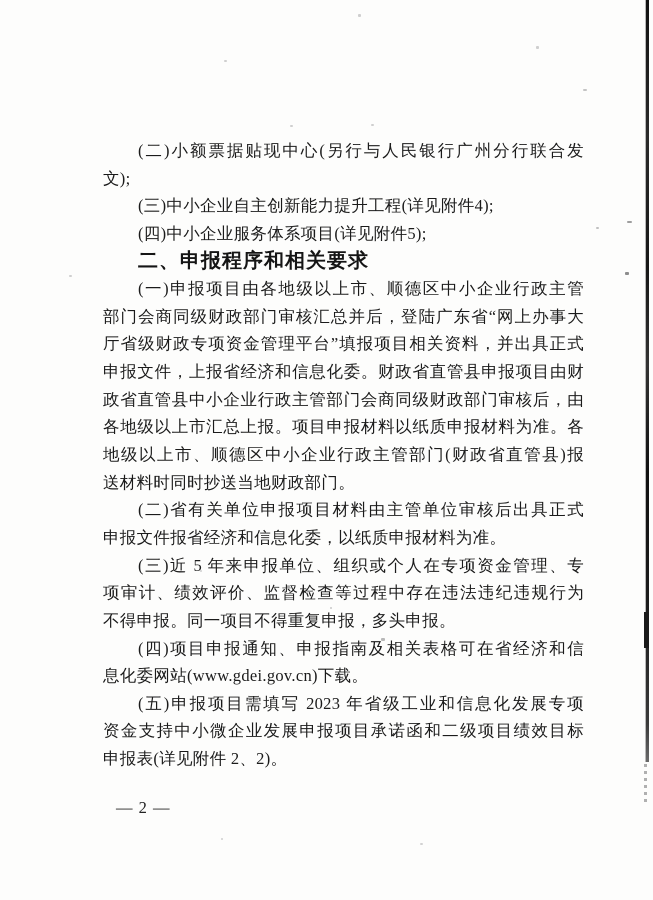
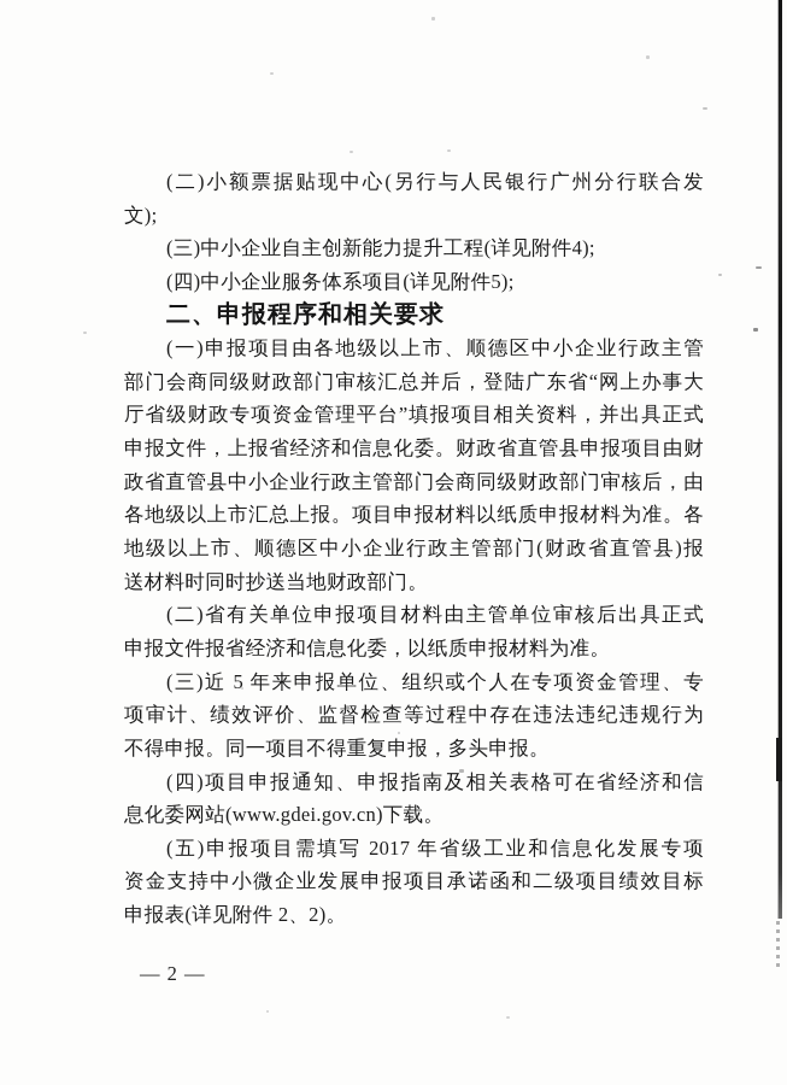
  (二)小额票据贴现中心(另行与人民银行广州分行联合发
  文);
  (三)中小企业自主创新能力提升工程(详见附件4);
  (四)中小企业服务体系项目(详见附件5);
  二、申报程序和相关要求
  (一)申报项目由各地级以上市、顺德区中小企业行政主管
  部门会商同级财政部门审核汇总并后，登陆广东省“网上办事大
  厅省级财政专项资金管理平台”填报项目相关资料，并出具正式
  申报文件，上报省经济和信息化委。财政省直管县申报项目由财
  政省直管县中小企业行政主管部门会商同级财政部门审核后，由
  各地级以上市汇总上报。项目申报材料以纸质申报材料为准。各
  地级以上市、顺德区中小企业行政主管部门(财政省直管县)报
  送材料时同时抄送当地财政部门。
  (二)省有关单位申报项目材料由主管单位审核后出具正式
  申报文件报省经济和信息化委，以纸质申报材料为准。
  (三)近 5 年来申报单位、组织或个人在专项资金管理、专
  项审计、绩效评价、监督检查等过程中存在违法违纪违规行为
  不得申报。同一项目不得重复申报，多头申报。
  (四)项目申报通知、申报指南及相关表格可在省经济和信
  息化委网站(www.gdei.gov.cn)下载。
- (五)申报项目需填写 2023 年省级工业和信息化发展专项
+ (五)申报项目需填写 2017 年省级工业和信息化发展专项
  资金支持中小微企业发展申报项目承诺函和二级项目绩效目标
  申报表(详见附件 2、2)。
  — 2 —
